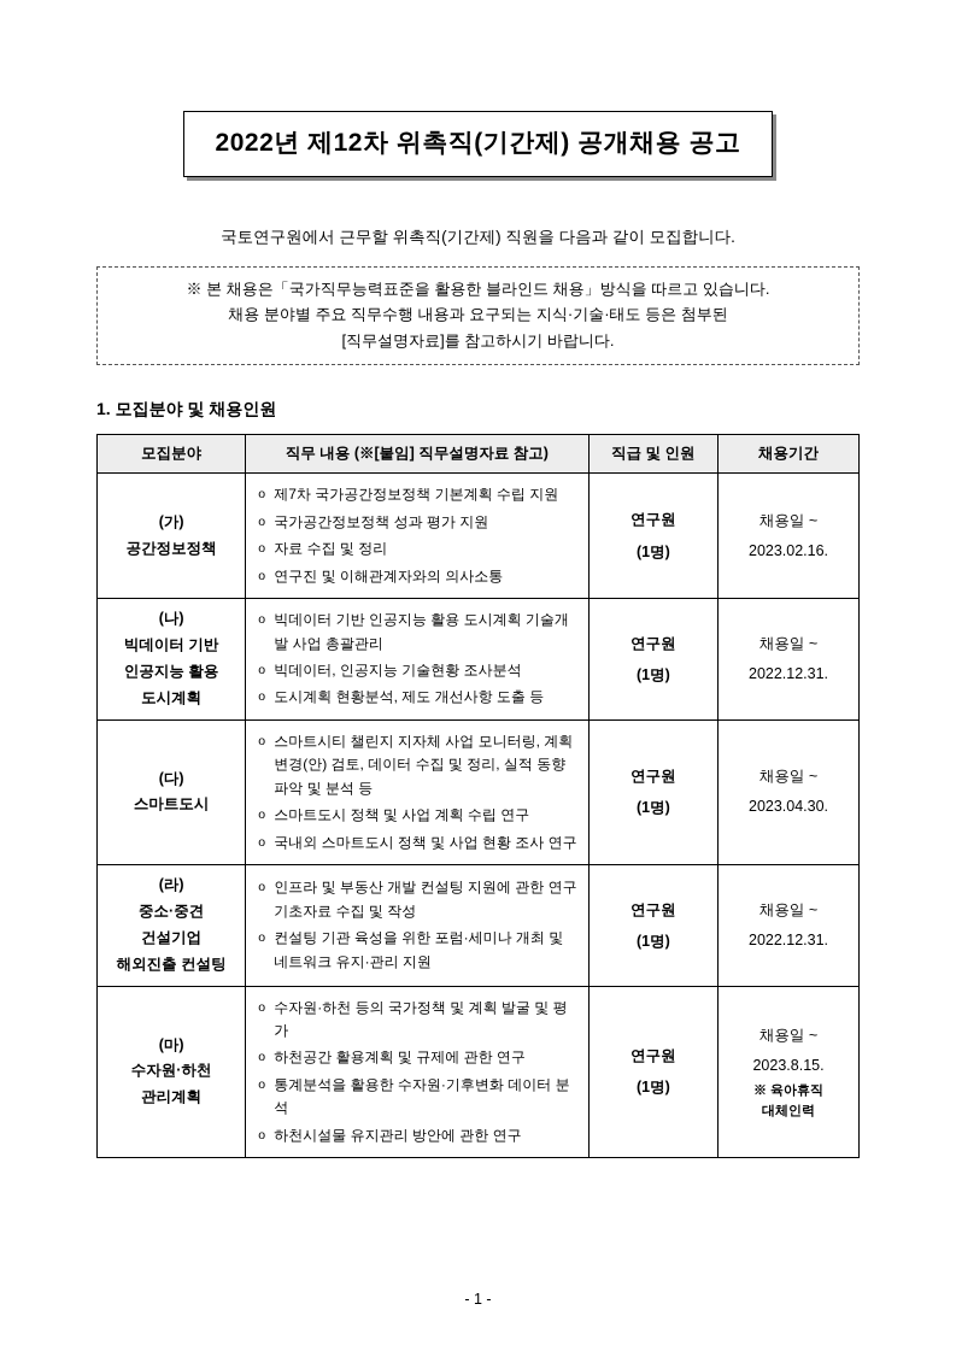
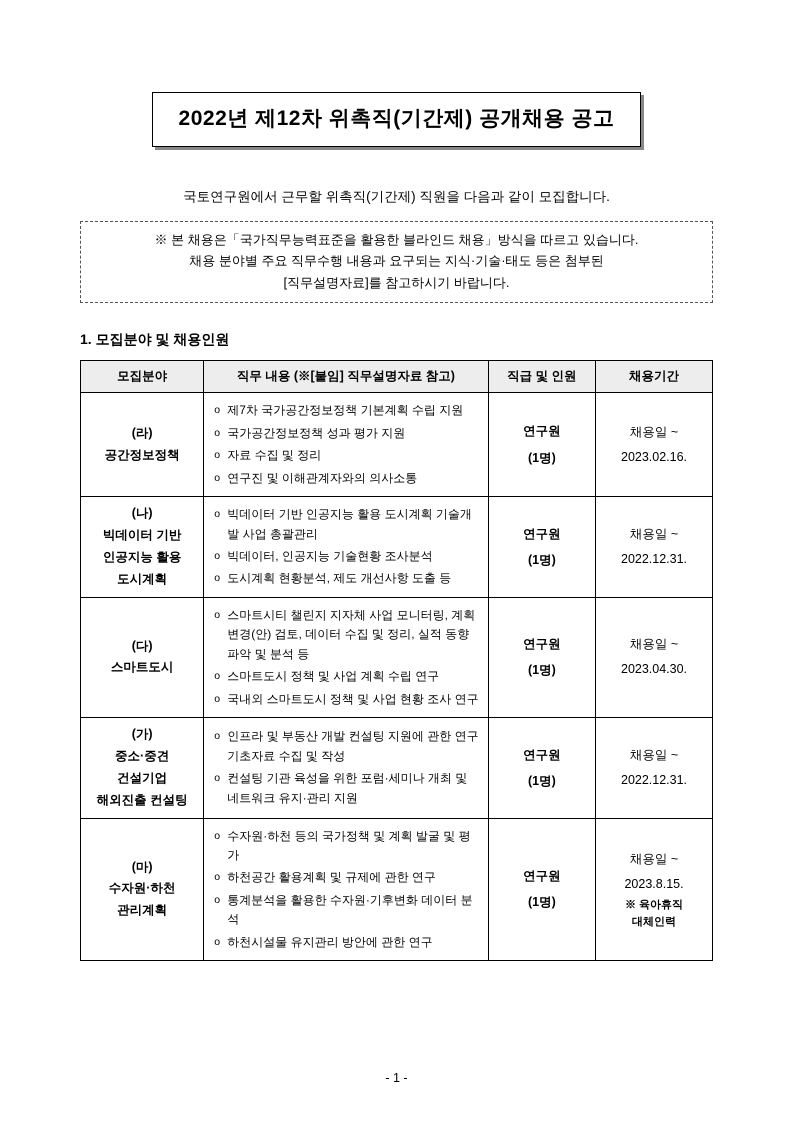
  2022년 제12차 위촉직(기간제) 공개채용 공고
  국토연구원에서 근무할 위촉직(기간제) 직원을 다음과 같이 모집합니다.
  ※ 본 채용은「국가직무능력표준을 활용한 블라인드 채용」방식을 따르고 있습니다.
  채용 분야별 주요 직무수행 내용과 요구되는 지식·기술·태도 등은 첨부된
  [직무설명자료]를 참고하시기 바랍니다.
  1. 모집분야 및 채용인원
  모집분야	직무 내용 (※[붙임] 직무설명자료 참고)	직급 및 인원	채용기간
- (가) 공간정보정책	제7차 국가공간정보정책 기본계획 수립 지원 국가공간정보정책 성과 평가 지원 자료 수집 및 정리 연구진 및 이해관계자와의 의사소통	연구원 (1명)	채용일 ~ 2023.02.16.
+ (라) 공간정보정책	제7차 국가공간정보정책 기본계획 수립 지원 국가공간정보정책 성과 평가 지원 자료 수집 및 정리 연구진 및 이해관계자와의 의사소통	연구원 (1명)	채용일 ~ 2023.02.16.
  (나) 빅데이터 기반 인공지능 활용 도시계획	빅데이터 기반 인공지능 활용 도시계획 기술개발 사업 총괄관리 빅데이터, 인공지능 기술현황 조사분석 도시계획 현황분석, 제도 개선사항 도출 등	연구원 (1명)	채용일 ~ 2022.12.31.
  (다) 스마트도시	스마트시티 챌린지 지자체 사업 모니터링, 계획 변경(안) 검토, 데이터 수집 및 정리, 실적 동향 파악 및 분석 등 스마트도시 정책 및 사업 계획 수립 연구 국내외 스마트도시 정책 및 사업 현황 조사 연구	연구원 (1명)	채용일 ~ 2023.04.30.
- (라) 중소·중견 건설기업 해외진출 컨설팅	인프라 및 부동산 개발 컨설팅 지원에 관한 연구 기초자료 수집 및 작성 컨설팅 기관 육성을 위한 포럼·세미나 개최 및 네트워크 유지·관리 지원	연구원 (1명)	채용일 ~ 2022.12.31.
+ (가) 중소·중견 건설기업 해외진출 컨설팅	인프라 및 부동산 개발 컨설팅 지원에 관한 연구 기초자료 수집 및 작성 컨설팅 기관 육성을 위한 포럼·세미나 개최 및 네트워크 유지·관리 지원	연구원 (1명)	채용일 ~ 2022.12.31.
  (마) 수자원·하천 관리계획	수자원·하천 등의 국가정책 및 계획 발굴 및 평가 하천공간 활용계획 및 규제에 관한 연구 통계분석을 활용한 수자원·기후변화 데이터 분석 하천시설물 유지관리 방안에 관한 연구	연구원 (1명)	채용일 ~ 2023.8.15. ※ 육아휴직 대체인력
  - 1 -
